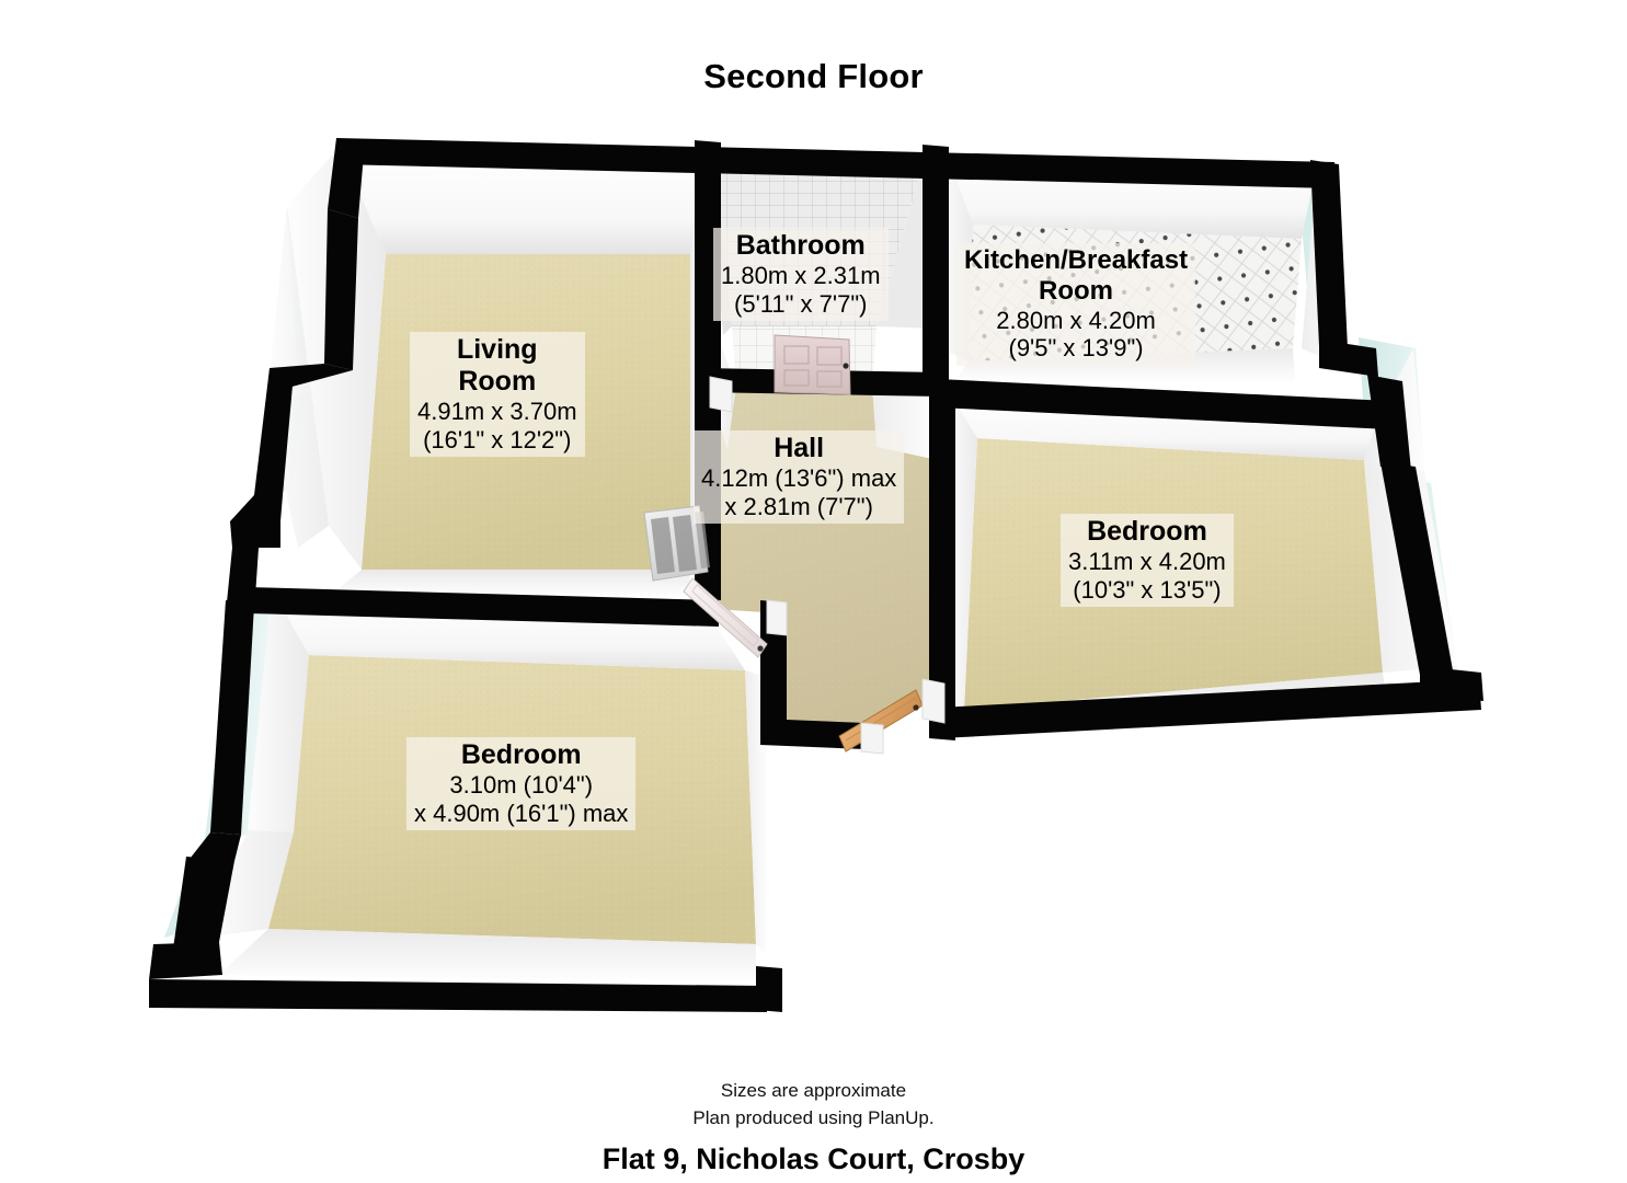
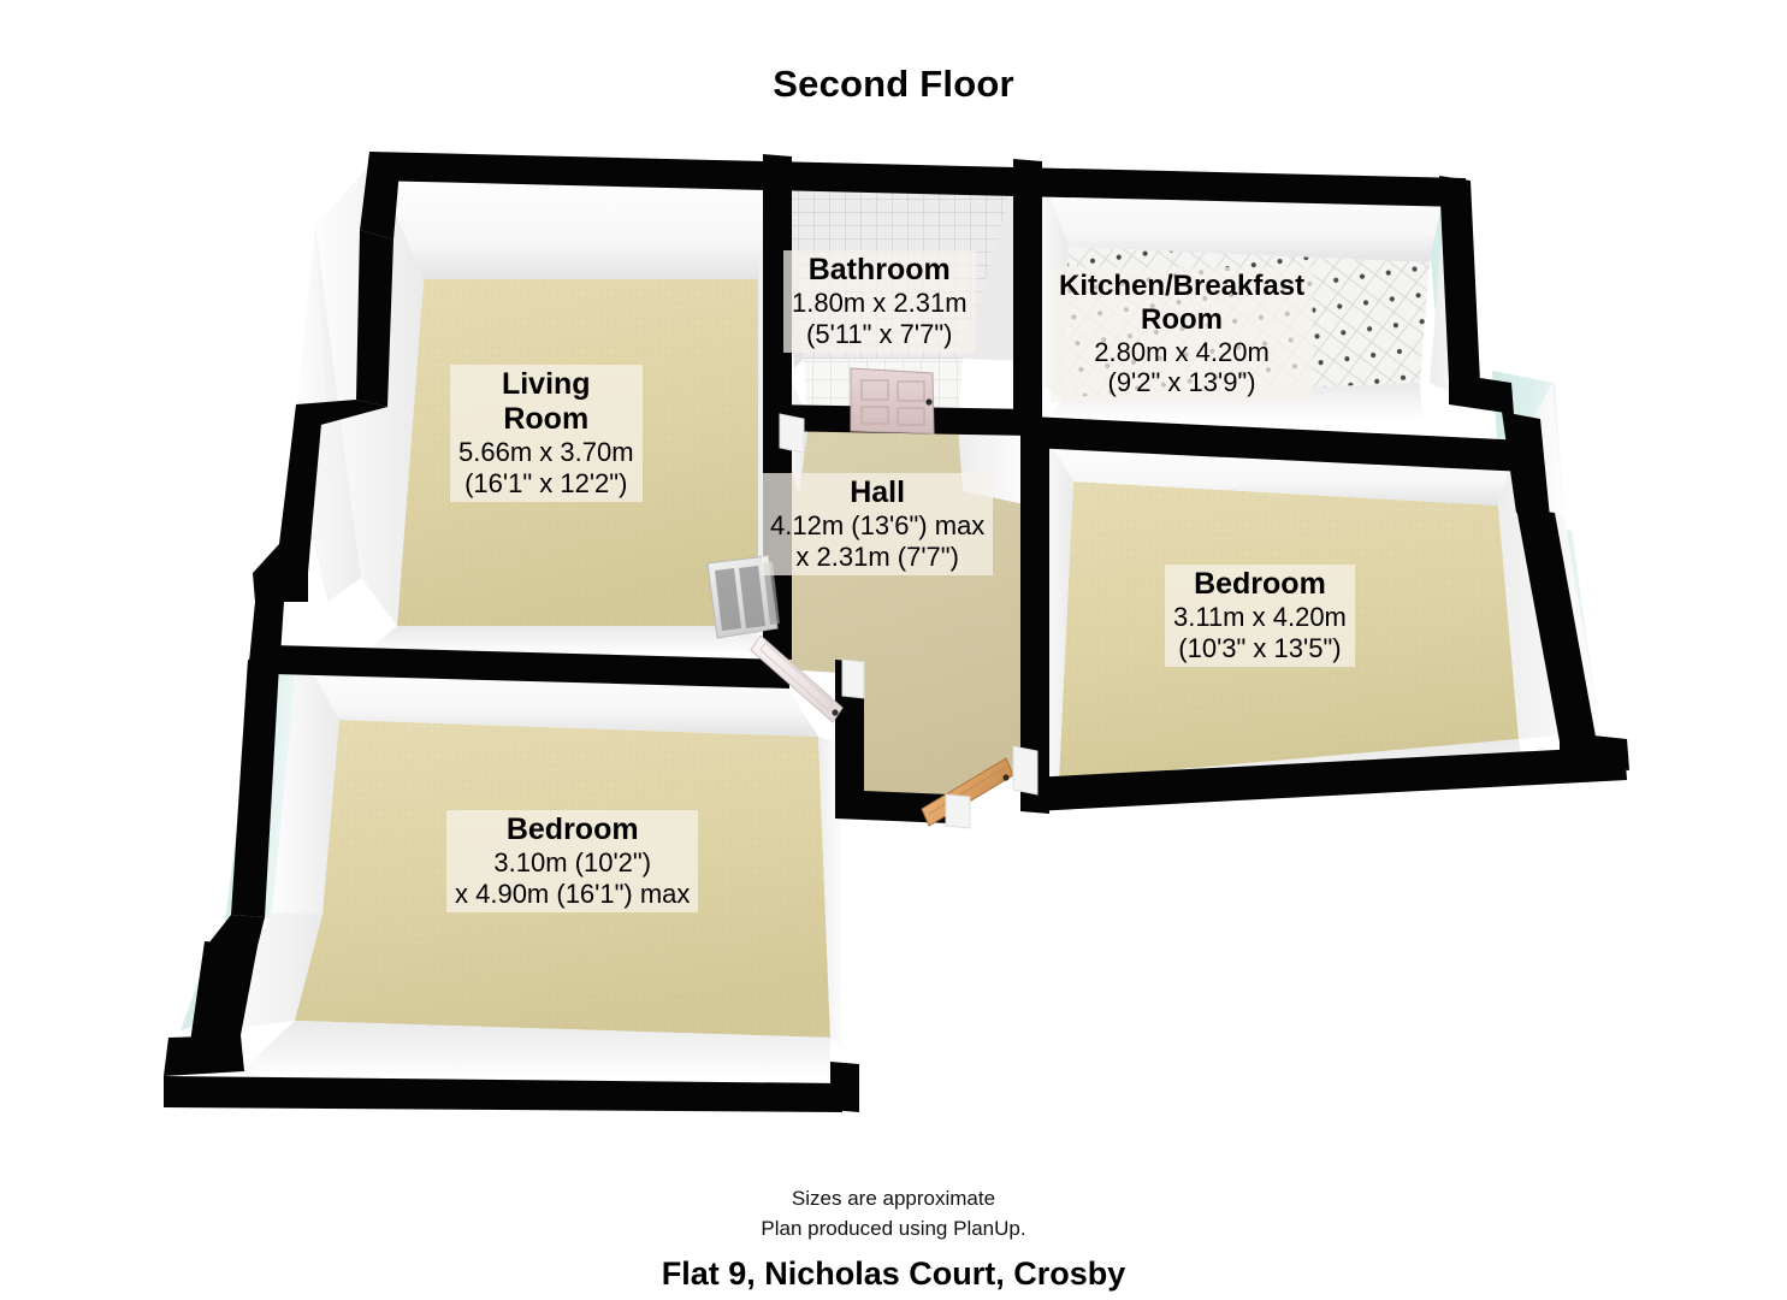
  Second Floor
  Living
  Room
- 4.91m x 3.70m
+ 5.66m x 3.70m
  (16'1" x 12'2")
  Bathroom
  1.80m x 2.31m
  (5'11" x 7'7")
  Kitchen/Breakfast
  Room
  2.80m x 4.20m
- (9'5" x 13'9")
+ (9'2" x 13'9")
  Hall
  4.12m (13'6") max
- x 2.81m (7'7")
+ x 2.31m (7'7")
  Bedroom
  3.11m x 4.20m
  (10'3" x 13'5")
  Bedroom
- 3.10m (10'4")
+ 3.10m (10'2")
  x 4.90m (16'1") max
  Sizes are approximate
  Plan produced using PlanUp.
  Flat 9, Nicholas Court, Crosby
